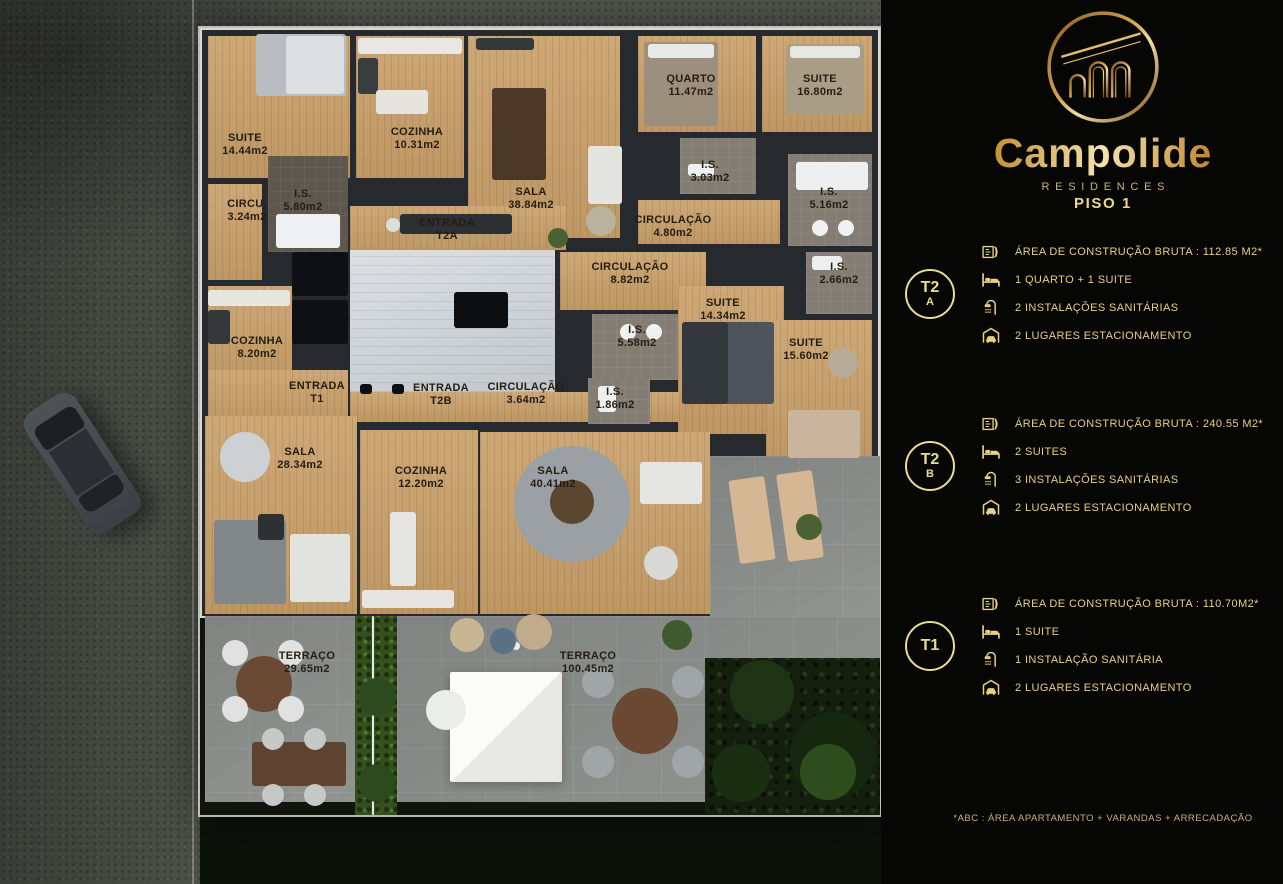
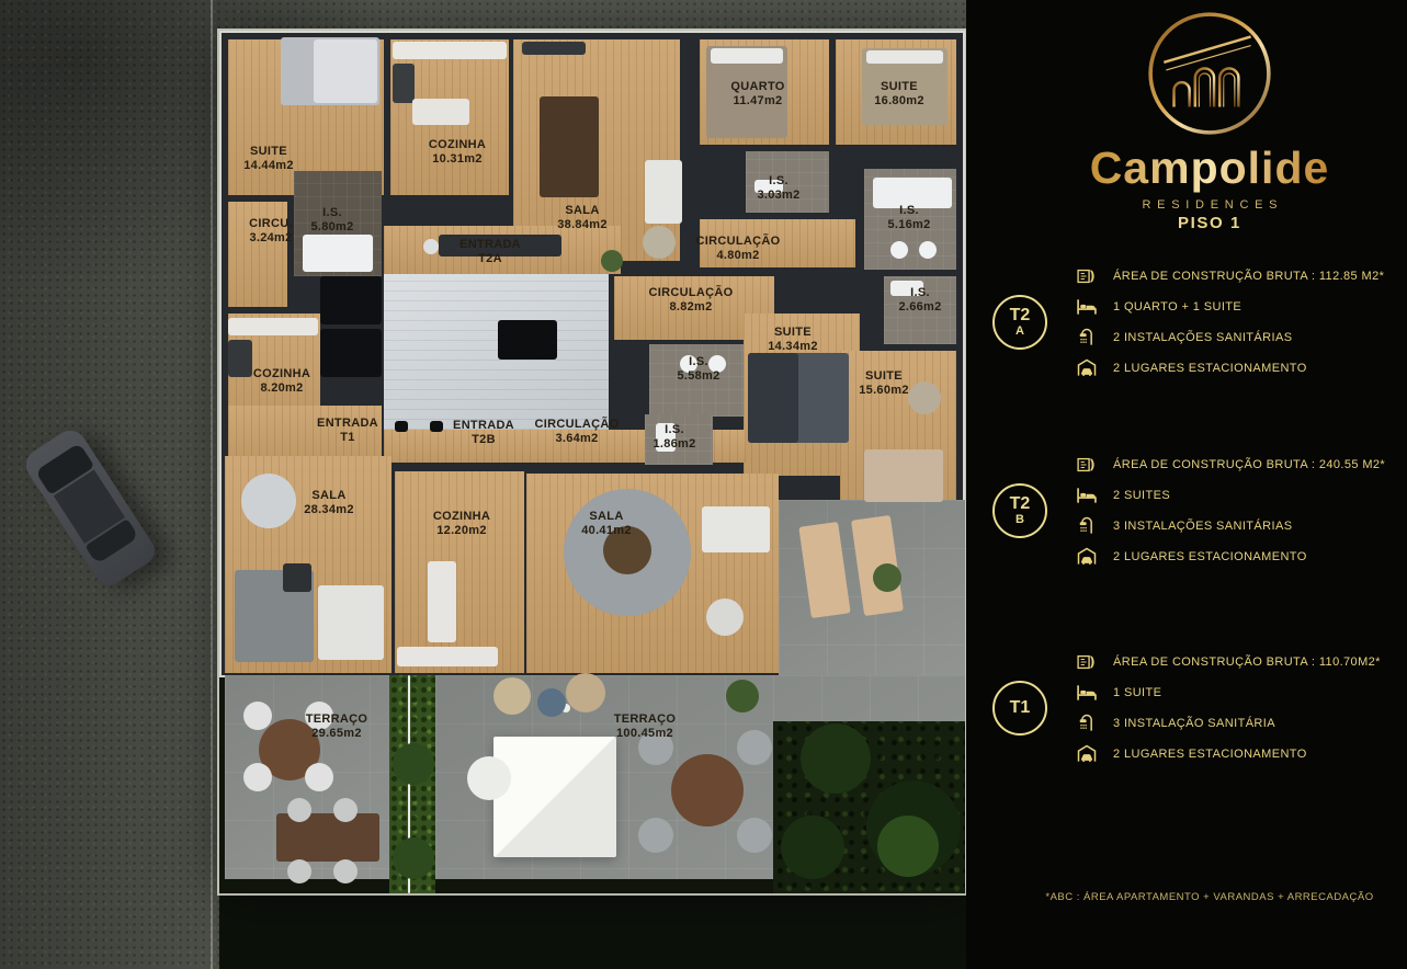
  SUITE
  14.44m2
  COZINHA
  10.31m2
  SALA
  38.84m2
  QUARTO
  11.47m2
  SUITE
  16.80m2
  I.S.
  3.03m2
  I.S.
  5.16m2
  CIRCULAÇÃO
  4.80m2
  I.S.
  5.80m2
  CIRCU.
  3.24m2
  ENTRADA
  T2A
  CIRCULAÇÃO
  8.82m2
  I.S.
  5.58m2
  SUITE
  14.34m2
  I.S.
  2.66m2
  SUITE
  15.60m2
  COZINHA
  8.20m2
  ENTRADA
  T1
  ENTRADA
  T2B
  CIRCULAÇÃO
  3.64m2
  I.S.
  1.86m2
  SALA
  28.34m2
  COZINHA
  12.20m2
  SALA
  40.41m2
  TERRAÇO
  29.65m2
  TERRAÇO
  100.45m2
  Campolide
  RESIDENCES
  PISO 1
  T2
  A
  ÁREA DE CONSTRUÇÃO BRUTA : 112.85 M2*
  1 QUARTO + 1 SUITE
  2 INSTALAÇÕES SANITÁRIAS
  2 LUGARES ESTACIONAMENTO
  T2
  B
  ÁREA DE CONSTRUÇÃO BRUTA : 240.55 M2*
  2 SUITES
  3 INSTALAÇÕES SANITÁRIAS
  2 LUGARES ESTACIONAMENTO
  T1
  ÁREA DE CONSTRUÇÃO BRUTA : 110.70M2*
  1 SUITE
- 1 INSTALAÇÃO SANITÁRIA
+ 3 INSTALAÇÃO SANITÁRIA
  2 LUGARES ESTACIONAMENTO
  *ABC : ÁREA APARTAMENTO + VARANDAS + ARRECADAÇÃO
